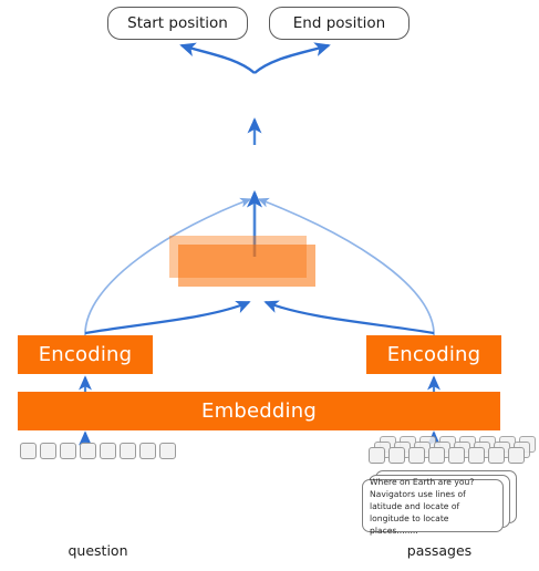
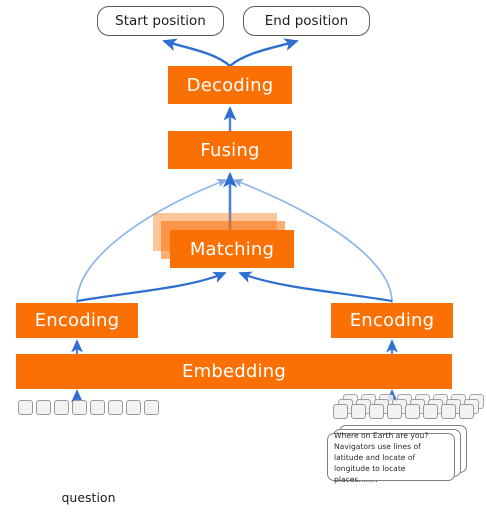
  Start position
  End position
+ Decoding
+ Fusing
+ Matching
  Encoding
  Encoding
  Embedding
  Where on Earth are you? Navigators use lines of latitude and locate of longitude to locate places........
  question
- passages
